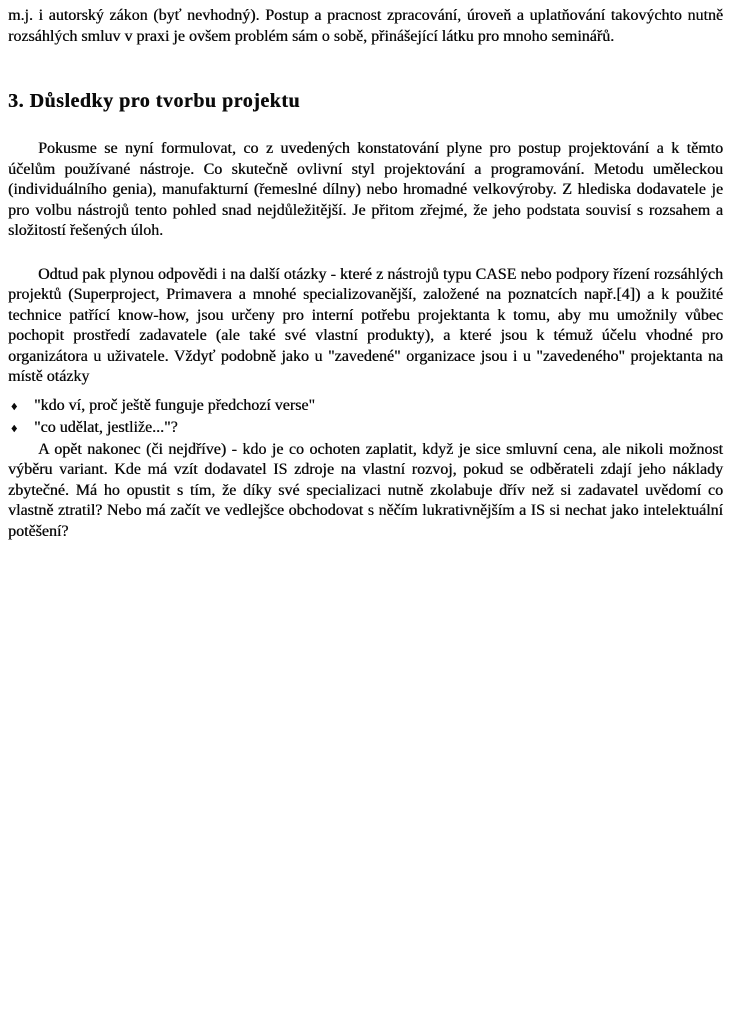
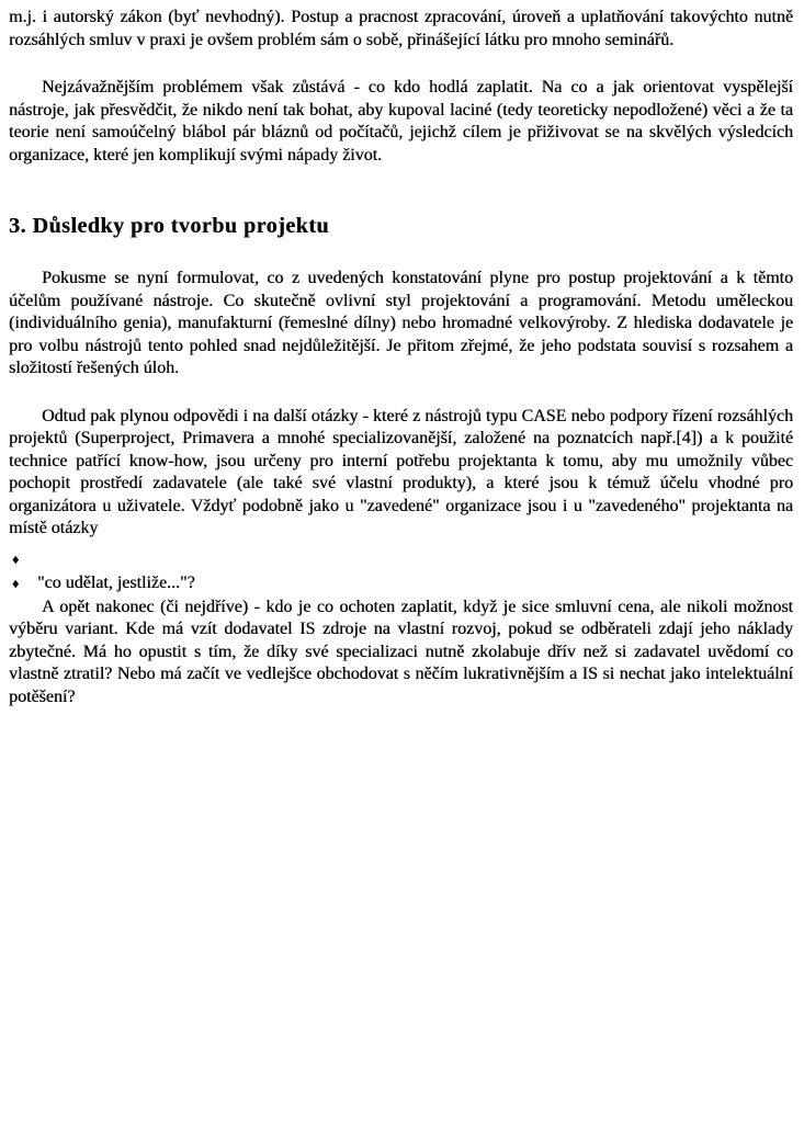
  m.j. i autorský zákon (byť nevhodný). Postup a pracnost zpracování, úroveň a uplatňování takovýchto nutně rozsáhlých smluv v praxi je ovšem problém sám o sobě, přinášející látku pro mnoho seminářů.
+ Nejzávažnějším problémem však zůstává - co kdo hodlá zaplatit. Na co a jak orientovat vyspělejší nástroje, jak přesvědčit, že nikdo není tak bohat, aby kupoval laciné (tedy teoreticky nepodložené) věci a že ta teorie není samoúčelný blábol pár bláznů od počítačů, jejichž cílem je přiživovat se na skvělých výsledcích organizace, které jen komplikují svými nápady život.
  3. Důsledky pro tvorbu projektu
  Pokusme se nyní formulovat, co z uvedených konstatování plyne pro postup projektování a k těmto účelům používané nástroje. Co skutečně ovlivní styl projektování a programování. Metodu uměleckou (individuálního genia), manufakturní (řemeslné dílny) nebo hromadné velkovýroby. Z hlediska dodavatele je pro volbu nástrojů tento pohled snad nejdůležitější. Je přitom zřejmé, že jeho podstata souvisí s rozsahem a složitostí řešených úloh.
  Odtud pak plynou odpovědi i na další otázky - které z nástrojů typu CASE nebo podpory řízení rozsáhlých projektů (Superproject, Primavera a mnohé specializovanější, založené na poznatcích např.[4]) a k použité technice patřící know-how, jsou určeny pro interní potřebu projektanta k tomu, aby mu umožnily vůbec pochopit prostředí zadavatele (ale také své vlastní produkty), a které jsou k témuž účelu vhodné pro organizátora u uživatele. Vždyť podobně jako u "zavedené" organizace jsou i u "zavedeného" projektanta na místě otázky
  ♦
- "kdo ví, proč ještě funguje předchozí verse"
  ♦
  "co udělat, jestliže..."?
  A opět nakonec (či nejdříve) - kdo je co ochoten zaplatit, když je sice smluvní cena, ale nikoli možnost výběru variant. Kde má vzít dodavatel IS zdroje na vlastní rozvoj, pokud se odběrateli zdají jeho náklady zbytečné. Má ho opustit s tím, že díky své specializaci nutně zkolabuje dřív než si zadavatel uvědomí co vlastně ztratil? Nebo má začít ve vedlejšce obchodovat s něčím lukrativnějším a IS si nechat jako intelektuální potěšení?
